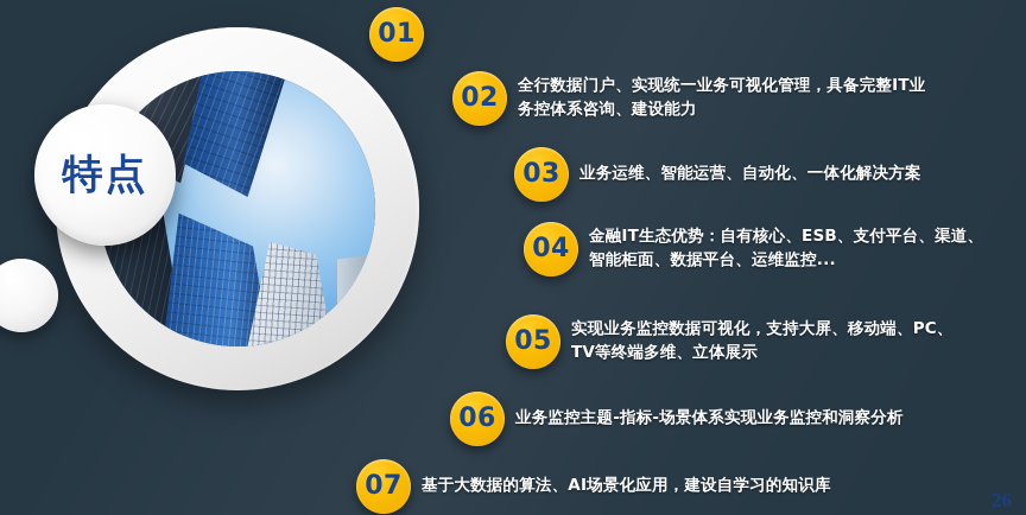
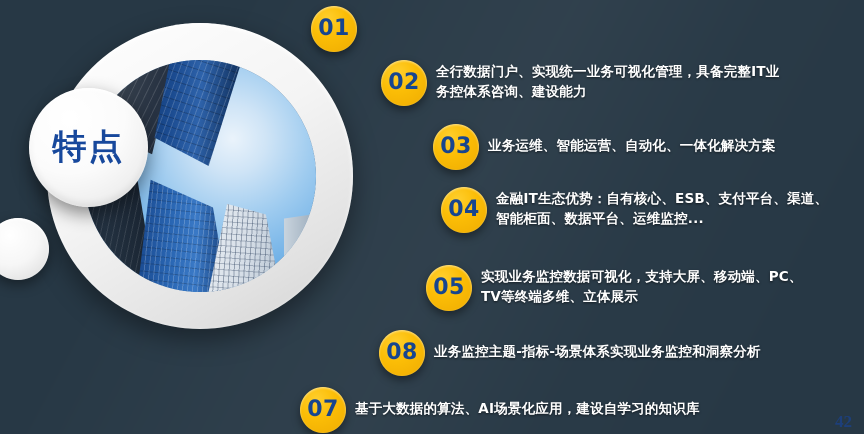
  特点
  01
  02
  全行数据门户、实现统一业务可视化管理，具备完整IT业
  务控体系咨询、建设能力
  03
  业务运维、智能运营、自动化、一体化解决方案
  04
  金融IT生态优势：自有核心、ESB、支付平台、渠道、
  智能柜面、数据平台、运维监控...
  05
  实现业务监控数据可视化，支持大屏、移动端、PC、
  TV等终端多维、立体展示
- 06
+ 08
  业务监控主题-指标-场景体系实现业务监控和洞察分析
  07
  基于大数据的算法、AI场景化应用，建设自学习的知识库
- 26
+ 42
